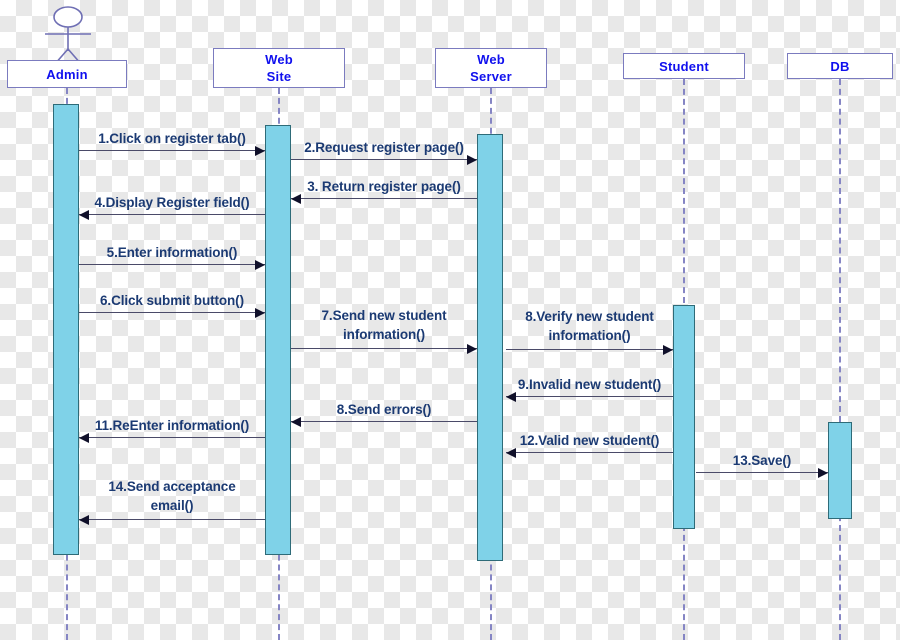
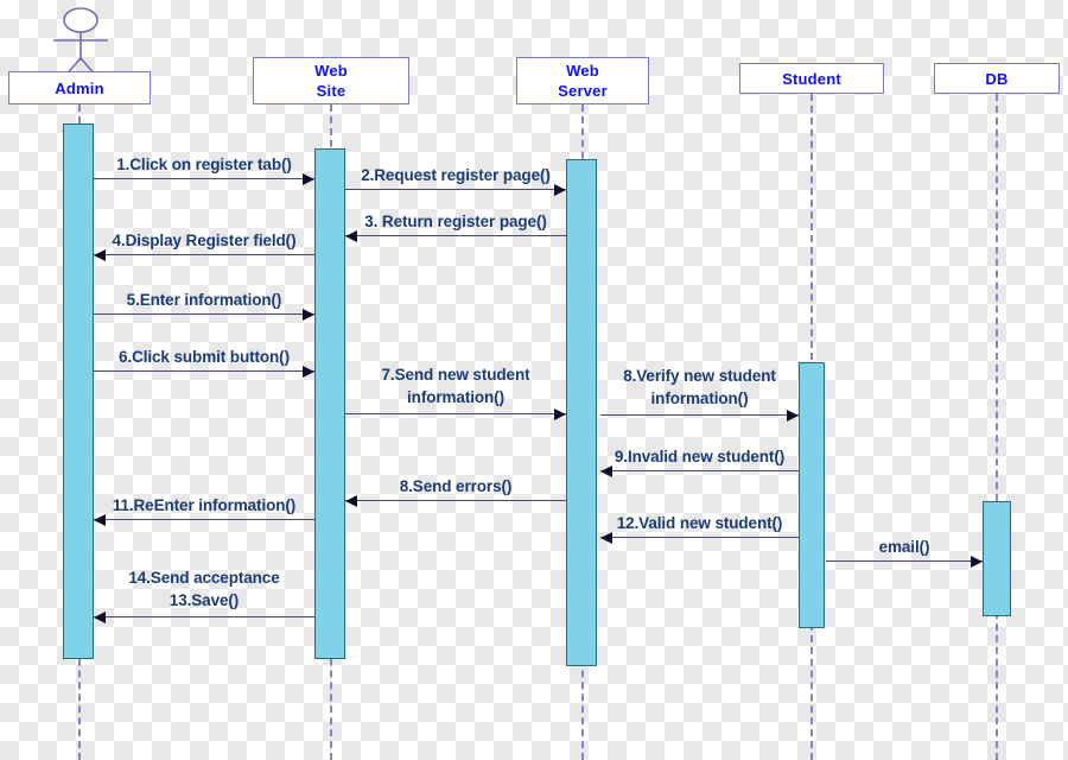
  Admin
  Web
  Site
  Web
  Server
  Student
  DB
  1.Click on register tab()
  2.Request register page()
  3. Return register page()
  4.Display Register field()
  5.Enter information()
  6.Click submit button()
  7.Send new student
  information()
  8.Verify new student
  information()
  9.Invalid new student()
  8.Send errors()
  11.ReEnter information()
  12.Valid new student()
- 13.Save()
+ email()
  14.Send acceptance
- email()
+ 13.Save()
